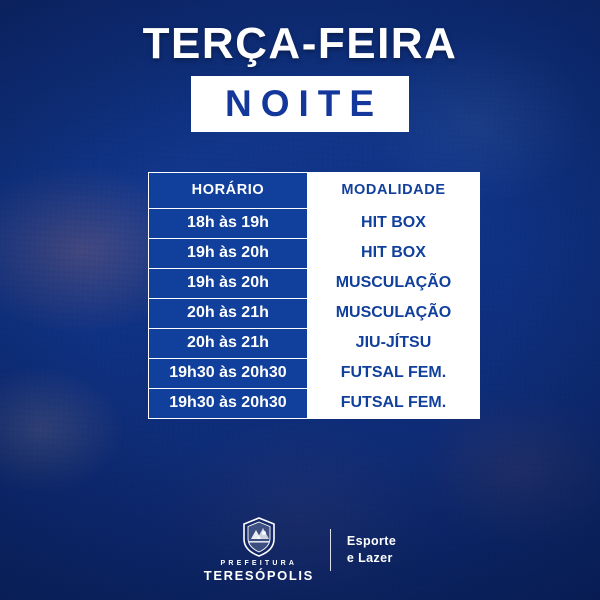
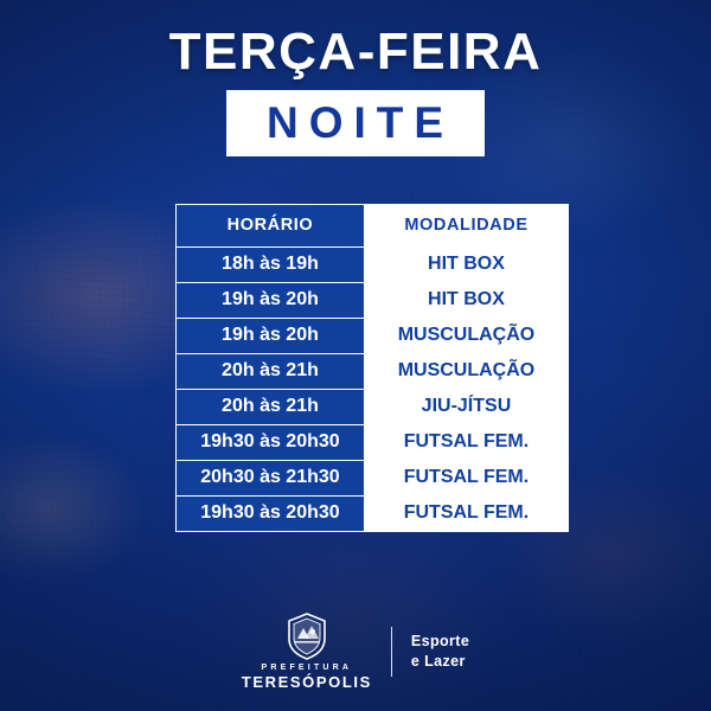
  TERÇA-FEIRA
  NOITE
  HORÁRIO	MODALIDADE
  18h às 19h	HIT BOX
  19h às 20h	HIT BOX
  19h às 20h	MUSCULAÇÃO
  20h às 21h	MUSCULAÇÃO
  20h às 21h	JIU-JÍTSU
  19h30 às 20h30	FUTSAL FEM.
+ 20h30 às 21h30	FUTSAL FEM.
  19h30 às 20h30	FUTSAL FEM.
  TERESÓPOLIS
  Esporte
  e Lazer
